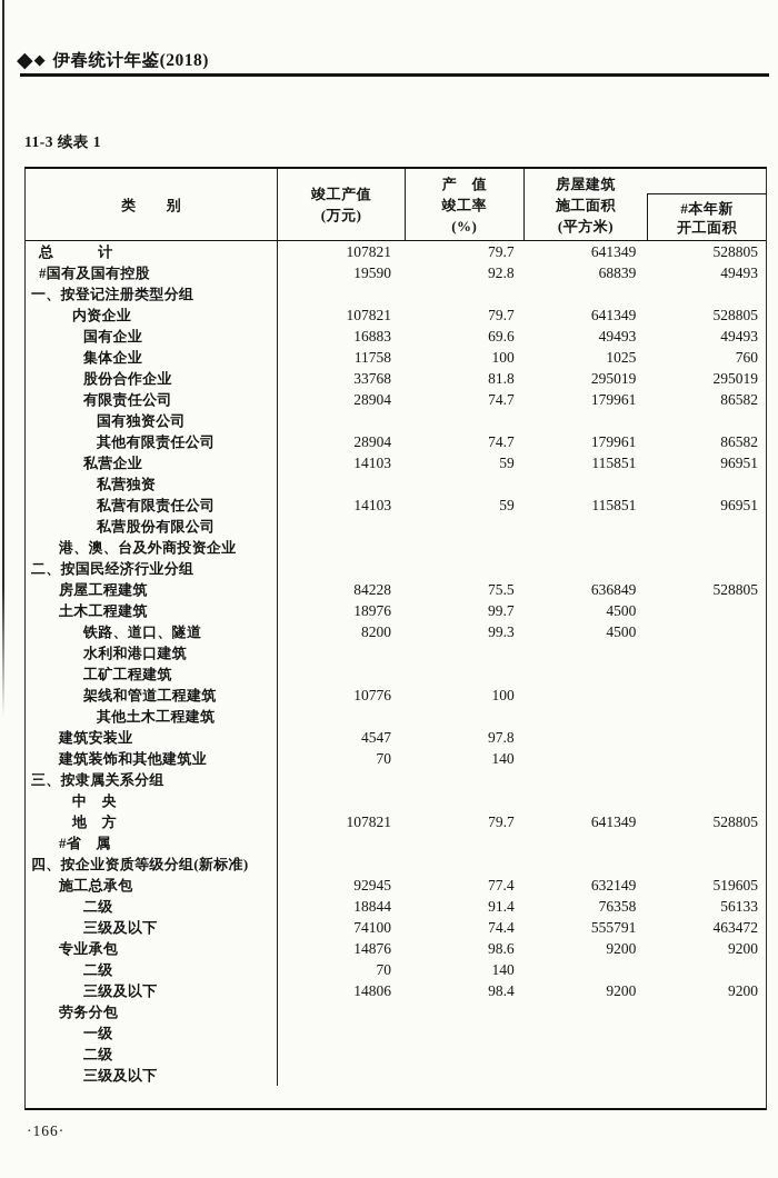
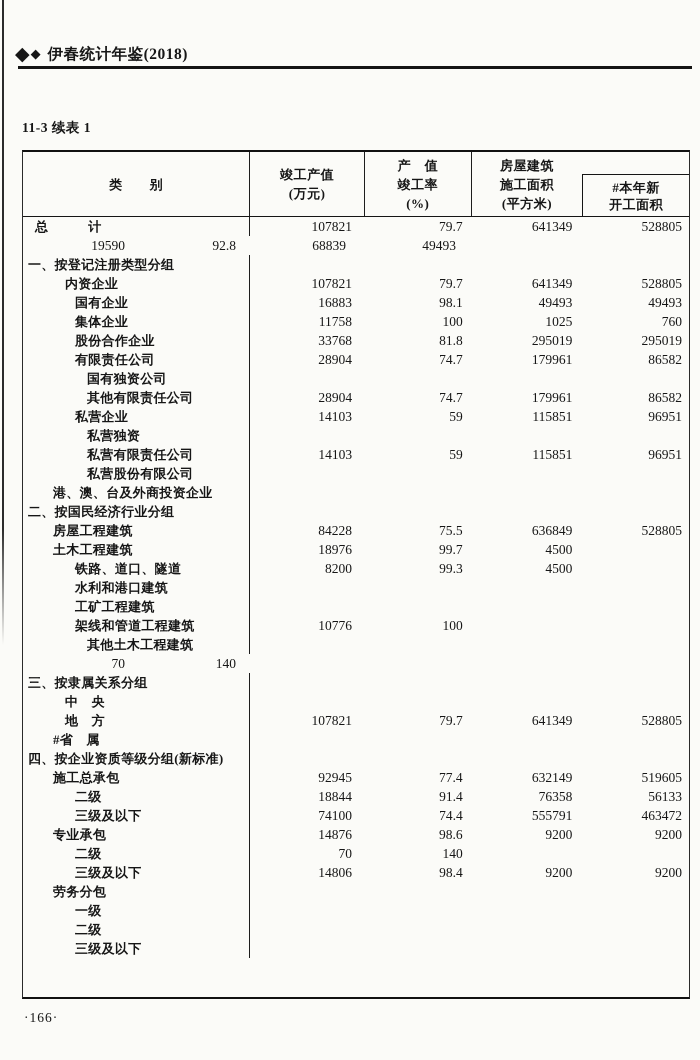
  ◆
  ◆
  伊春统计年鉴(2018)
  11-3 续表 1
  类 别
  竣工产值
  (万元)
  产 值
  竣工率
  (%)
  房屋建筑
  施工面积
  (平方米)
  #本年新
  开工面积
  总 计
  107821
  79.7
  641349
  528805
- #国有及国有控股
  19590
  92.8
  68839
  49493
  一、按登记注册类型分组
  内资企业
  107821
  79.7
  641349
  528805
  国有企业
  16883
- 69.6
+ 98.1
  49493
  49493
  集体企业
  11758
  100
  1025
  760
  股份合作企业
  33768
  81.8
  295019
  295019
  有限责任公司
  28904
  74.7
  179961
  86582
  国有独资公司
  其他有限责任公司
  28904
  74.7
  179961
  86582
  私营企业
  14103
  59
  115851
  96951
  私营独资
  私营有限责任公司
  14103
  59
  115851
  96951
  私营股份有限公司
  港、澳、台及外商投资企业
  二、按国民经济行业分组
  房屋工程建筑
  84228
  75.5
  636849
  528805
  土木工程建筑
  18976
  99.7
  4500
  铁路、道口、隧道
  8200
  99.3
  4500
  水利和港口建筑
  工矿工程建筑
  架线和管道工程建筑
  10776
  100
  其他土木工程建筑
- 建筑安装业
- 4547
- 97.8
- 建筑装饰和其他建筑业
  70
  140
  三、按隶属关系分组
  中 央
  地 方
  107821
  79.7
  641349
  528805
  #省 属
  四、按企业资质等级分组(新标准)
  施工总承包
  92945
  77.4
  632149
  519605
  二级
  18844
  91.4
  76358
  56133
  三级及以下
  74100
  74.4
  555791
  463472
  专业承包
  14876
  98.6
  9200
  9200
  二级
  70
  140
  三级及以下
  14806
  98.4
  9200
  9200
  劳务分包
  一级
  二级
  三级及以下
  ·166·
